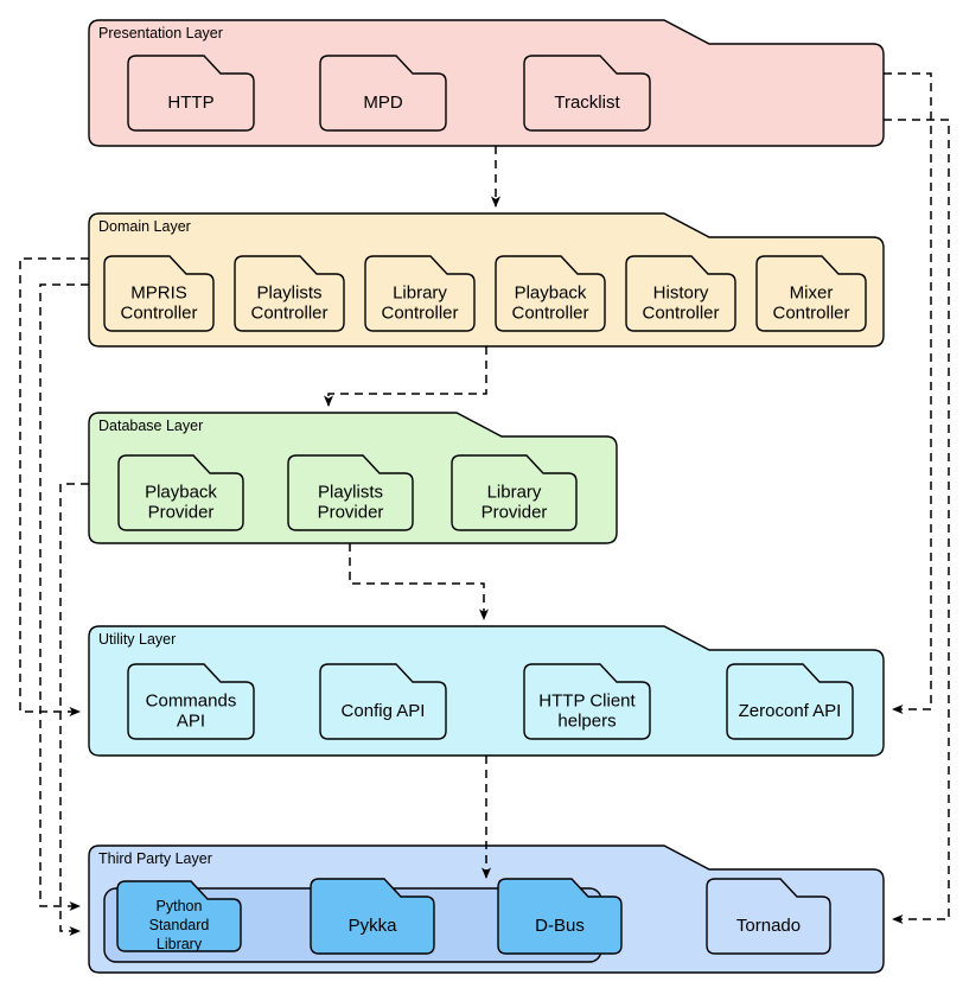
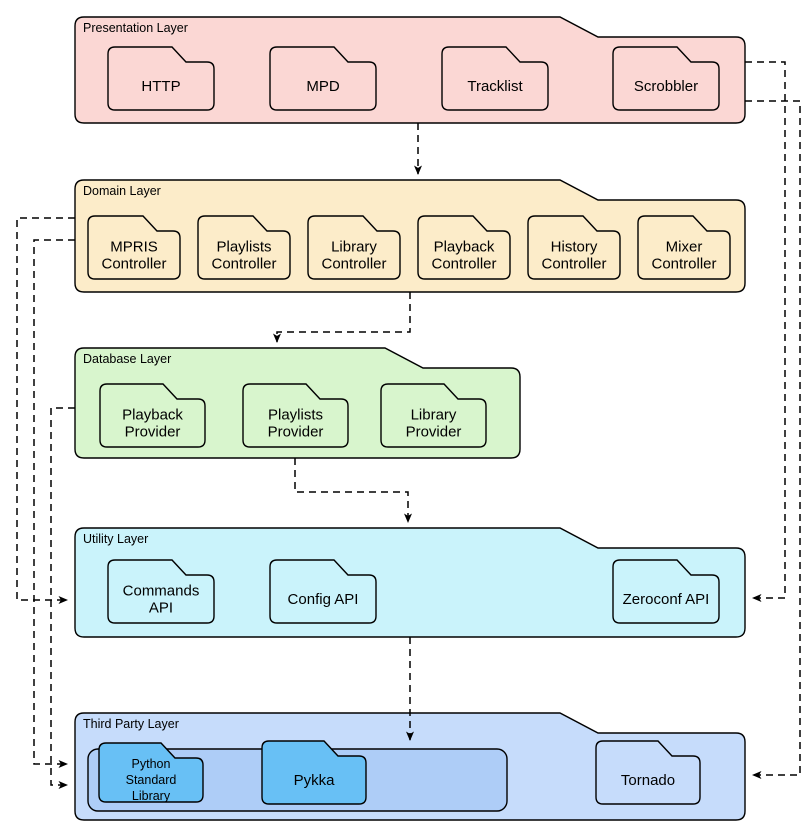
  Presentation Layer
  HTTP
  MPD
  Tracklist
+ Scrobbler
  Domain Layer
  MPRIS
  Controller
  Playlists
  Controller
  Library
  Controller
  Playback
  Controller
  History
  Controller
  Mixer
  Controller
  Database Layer
  Playback
  Provider
  Playlists
  Provider
  Library
  Provider
  Utility Layer
  Commands
  API
  Config API
- HTTP Client
- helpers
  Zeroconf API
  Third Party Layer
  Python
  Standard
  Library
  Pykka
- D-Bus
  Tornado
